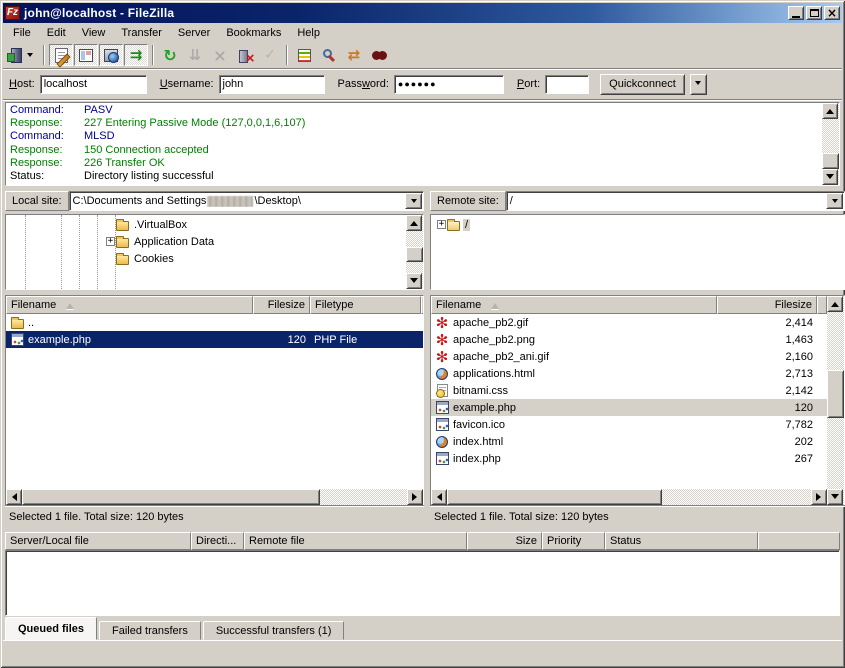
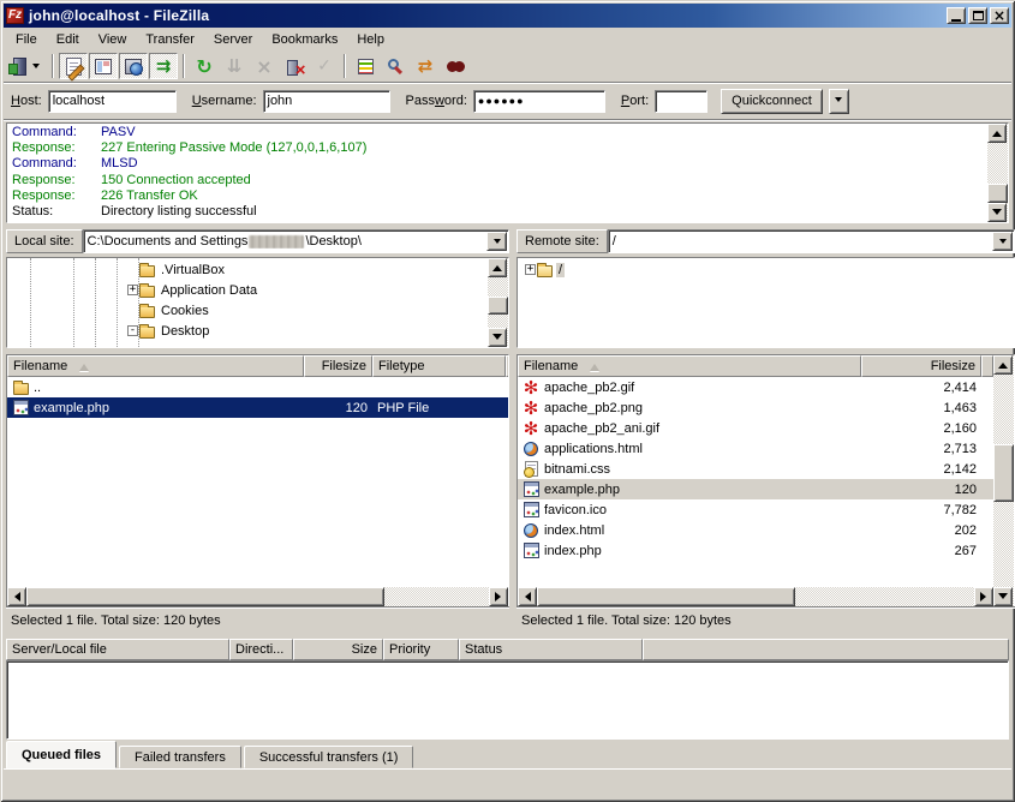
  Fz
  john@localhost - FileZilla
  ×
  File
  Edit
  View
  Transfer
  Server
  Bookmarks
  Help
  Host:
  localhost
  Username:
  john
  Password:
  ●●●●●●
  Port:
  Quickconnect
  Command:
  PASV
  Response:
  227 Entering Passive Mode (127,0,0,1,6,107)
  Command:
  MLSD
  Response:
  150 Connection accepted
  Response:
  226 Transfer OK
  Status:
  Directory listing successful
  Local site:
  C:\Documents and Settings
  \Desktop\
  .VirtualBox
  +
  Application Data
  Cookies
+ -
+ Desktop
  Filename
  Filesize
  Filetype
  ..
  example.php
  120
  PHP File
  Selected 1 file. Total size: 120 bytes
  Remote site:
  /
  +
  /
  Filename
  Filesize
  apache_pb2.gif
  2,414
  apache_pb2.png
  1,463
  apache_pb2_ani.gif
  2,160
  applications.html
  2,713
  bitnami.css
  2,142
  example.php
  120
  favicon.ico
  7,782
  index.html
  202
  index.php
  267
  Selected 1 file. Total size: 120 bytes
  Server/Local file
  Directi...
- Remote file
  Size
  Priority
  Status
  Queued files
  Failed transfers
  Successful transfers (1)
